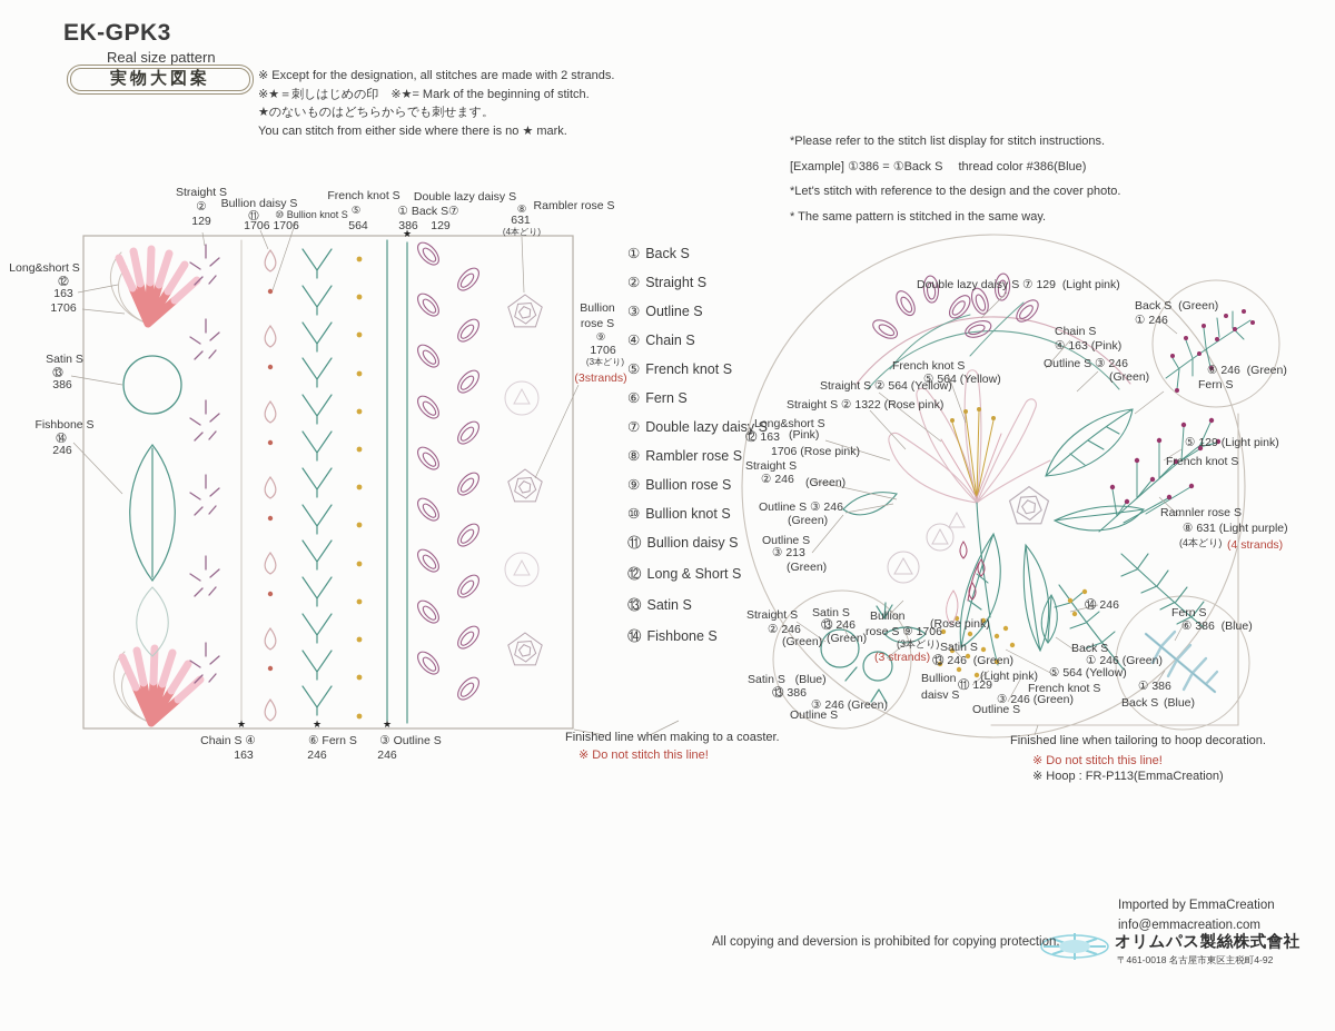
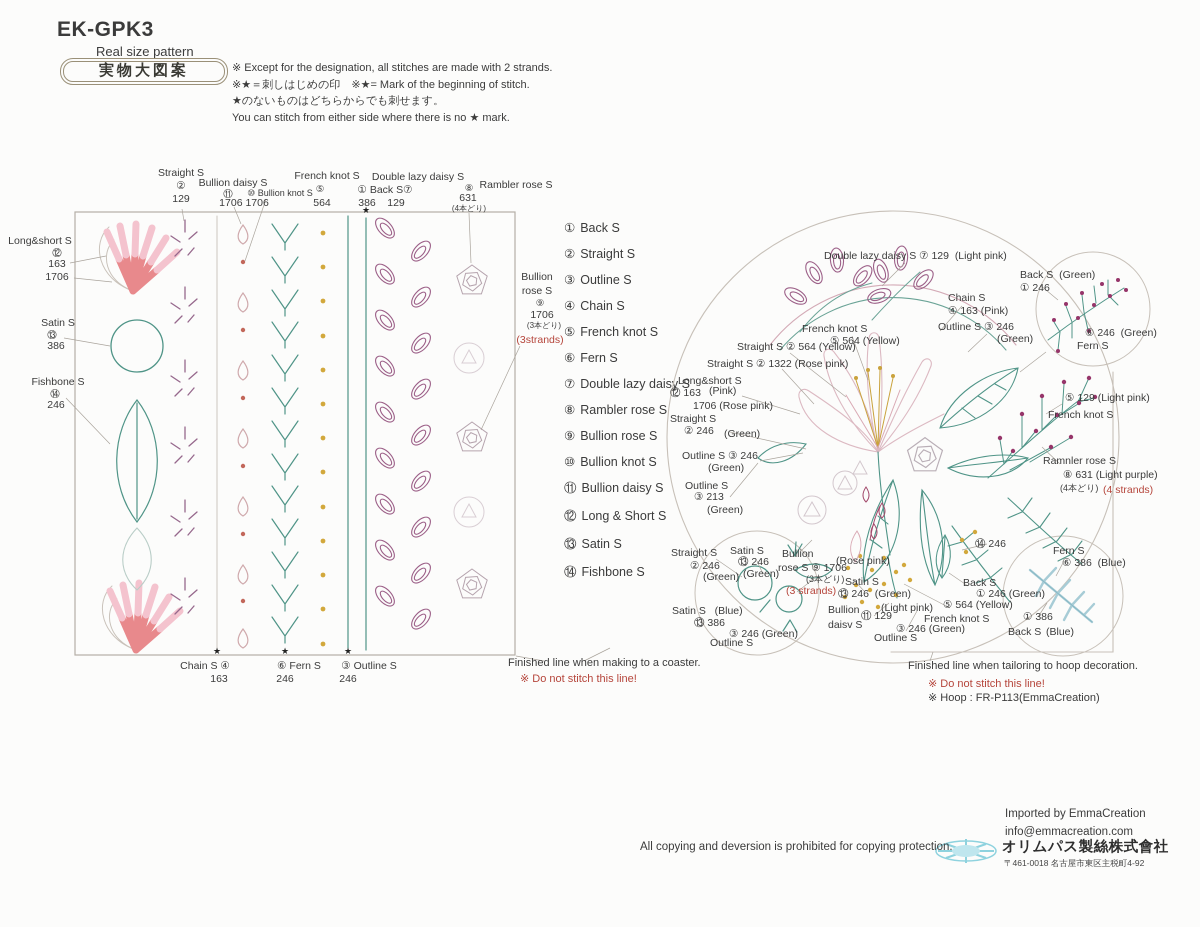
  EK-GPK3
  Real size pattern
  実物大図案
  ※ Except for the designation, all stitches are made with 2 strands.
  ※★＝刺しはじめの印 ※★= Mark of the beginning of stitch.
  ★のないものはどちらからでも刺せます。
  You can stitch from either side where there is no ★ mark.
- *Please refer to the stitch list display for stitch instructions.
- [Example] ①386 = ①Back S thread color #386(Blue)
- *Let's stitch with reference to the design and the cover photo.
- * The same pattern is stitched in the same way.
  ① Back S
  ② Straight S
  ③ Outline S
  ④ Chain S
  ⑤ French knot S
  ⑥ Fern S
  ⑦ Double lazy daisy S
  ⑧ Rambler rose S
  ⑨ Bullion rose S
  ⑩ Bullion knot S
  ⑪ Bullion daisy S
  ⑫ Long & Short S
  ⑬ Satin S
  ⑭ Fishbone S
  Straight S
  ②
  129
  Bullion daisy S
  ⑪
  ⑩ Bullion knot S
  1706 1706
  French knot S
  ⑤
  564
  ① Back S⑦
  386
  129
  ★
  Double lazy daisy S
  ⑧
  Rambler rose S
  631
  (4本どり)
  Long&short S
  ⑫
  163
  1706
  Satin S
  ⑬
  386
  Fishbone S
  ⑭
  246
  ★
  ★
  ★
  Chain S ④
  163
  ⑥ Fern S
  246
  ③ Outline S
  246
  Bullion
  rose S
  ⑨
  1706
  (3本どり)
  (3strands)
  Finished line when making to a coaster.
  ※ Do not stitch this line!
  Double lazy daisy S ⑦ 129 (Light pink)
  Back S (Green)
  ① 246
  Chain S
  ④ 163 (Pink)
  Outline S ③ 246
  (Green)
  French knot S
  ⑤ 564 (Yellow)
  Straight S ② 564 (Yellow)
  ⑥ 246 (Green)
  Fern S
  Straight S ② 1322 (Rose pink)
  Long&short S
  ⑫ 163
  (Pink)
  1706 (Rose pink)
  Straight S
  ② 246
  (Green)
  Outline S ③ 246
  (Green)
  Outline S
  ③ 213
  (Green)
  ⑤ 129 (Light pink)
  French knot S
  Ramnler rose S
  ⑧ 631 (Light purple)
  (4本どり)
  (4 strands)
  ⑭ 246
  Straight S
  ② 246
  (Green)
  Satin S
  ⑬ 246
  (Green)
  Bullion
  rose S ⑨ 1706
  (3本どり)
  (3 strands)
  (Rose pink)
  Satin S
  ⑬ 246 (Green)
  Satin S (Blue)
  ⑬ 386
  ③ 246 (Green)
  Outline S
  Back S
  ① 246 (Green)
  ⑤ 564 (Yellow)
  French knot S
  Bullion
  daisv S
  ⑪ 129
  (Light pink)
  ③ 246 (Green)
  Outline S
  Fern S
  ⑥ 386 (Blue)
  ① 386
  Back S
  (Blue)
  Finished line when tailoring to hoop decoration.
  ※ Do not stitch this line!
  ※ Hoop : FR-P113(EmmaCreation)
  Imported by EmmaCreation
  info@emmacreation.com
  All copying and deversion is prohibited for copying protection.
  オリムパス製絲株式會社
  〒461-0018 名古屋市東区主税町4-92
